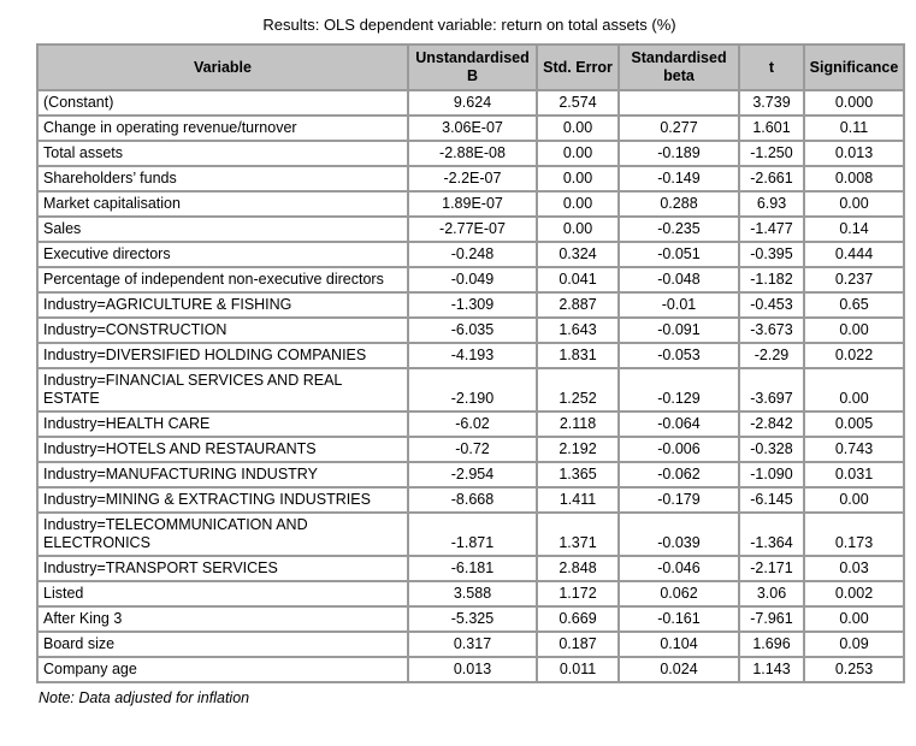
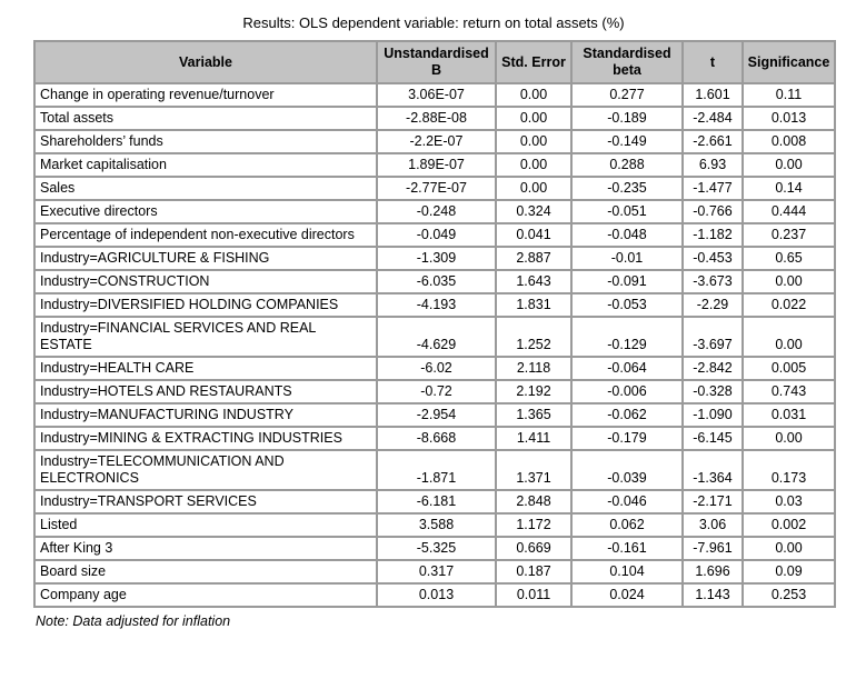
  Results: OLS dependent variable: return on total assets (%)
  Variable	Unstandardised B	Std. Error	Standardised beta	t	Significance
- (Constant)	9.624	2.574		3.739	0.000
  Change in operating revenue/turnover	3.06E-07	0.00	0.277	1.601	0.11
- Total assets	-2.88E-08	0.00	-0.189	-1.250	0.013
+ Total assets	-2.88E-08	0.00	-0.189	-2.484	0.013
  Shareholders’ funds	-2.2E-07	0.00	-0.149	-2.661	0.008
  Market capitalisation	1.89E-07	0.00	0.288	6.93	0.00
  Sales	-2.77E-07	0.00	-0.235	-1.477	0.14
- Executive directors	-0.248	0.324	-0.051	-0.395	0.444
+ Executive directors	-0.248	0.324	-0.051	-0.766	0.444
  Percentage of independent non-executive directors	-0.049	0.041	-0.048	-1.182	0.237
  Industry=AGRICULTURE & FISHING	-1.309	2.887	-0.01	-0.453	0.65
  Industry=CONSTRUCTION	-6.035	1.643	-0.091	-3.673	0.00
  Industry=DIVERSIFIED HOLDING COMPANIES	-4.193	1.831	-0.053	-2.29	0.022
- Industry=FINANCIAL SERVICES AND REAL ESTATE	-2.190	1.252	-0.129	-3.697	0.00
+ Industry=FINANCIAL SERVICES AND REAL ESTATE	-4.629	1.252	-0.129	-3.697	0.00
  Industry=HEALTH CARE	-6.02	2.118	-0.064	-2.842	0.005
  Industry=HOTELS AND RESTAURANTS	-0.72	2.192	-0.006	-0.328	0.743
  Industry=MANUFACTURING INDUSTRY	-2.954	1.365	-0.062	-1.090	0.031
  Industry=MINING & EXTRACTING INDUSTRIES	-8.668	1.411	-0.179	-6.145	0.00
  Industry=TELECOMMUNICATION AND ELECTRONICS	-1.871	1.371	-0.039	-1.364	0.173
  Industry=TRANSPORT SERVICES	-6.181	2.848	-0.046	-2.171	0.03
  Listed	3.588	1.172	0.062	3.06	0.002
  After King 3	-5.325	0.669	-0.161	-7.961	0.00
  Board size	0.317	0.187	0.104	1.696	0.09
  Company age	0.013	0.011	0.024	1.143	0.253
  Note: Data adjusted for inflation
